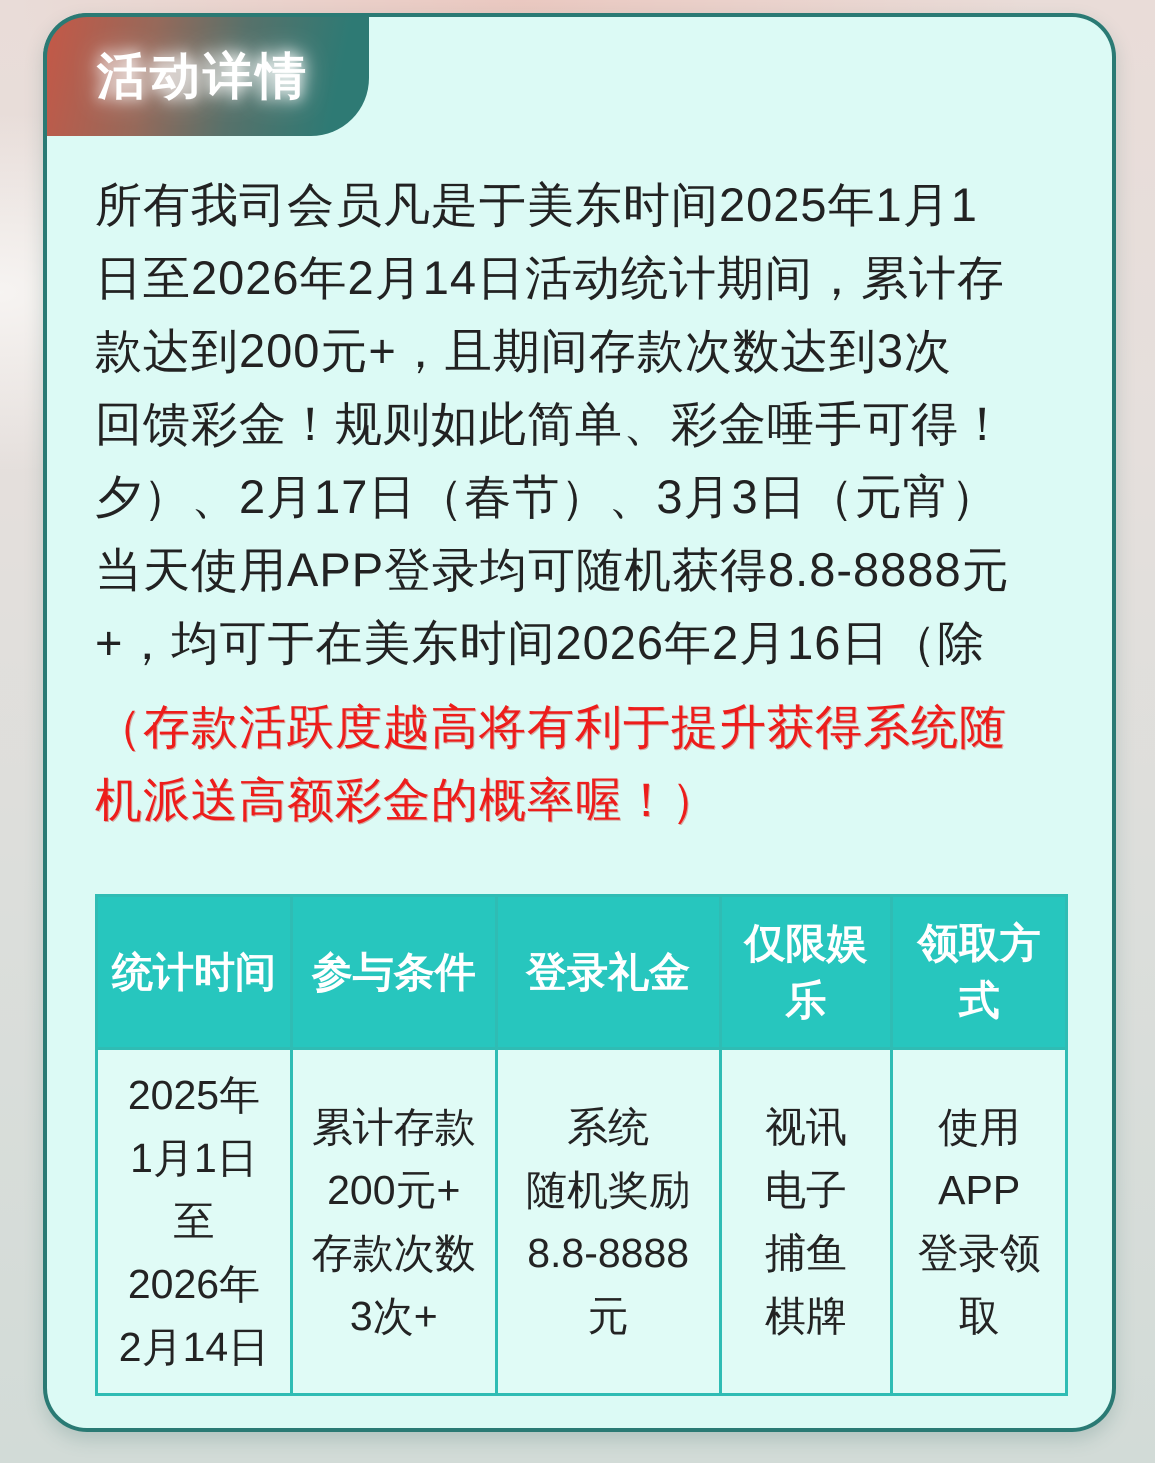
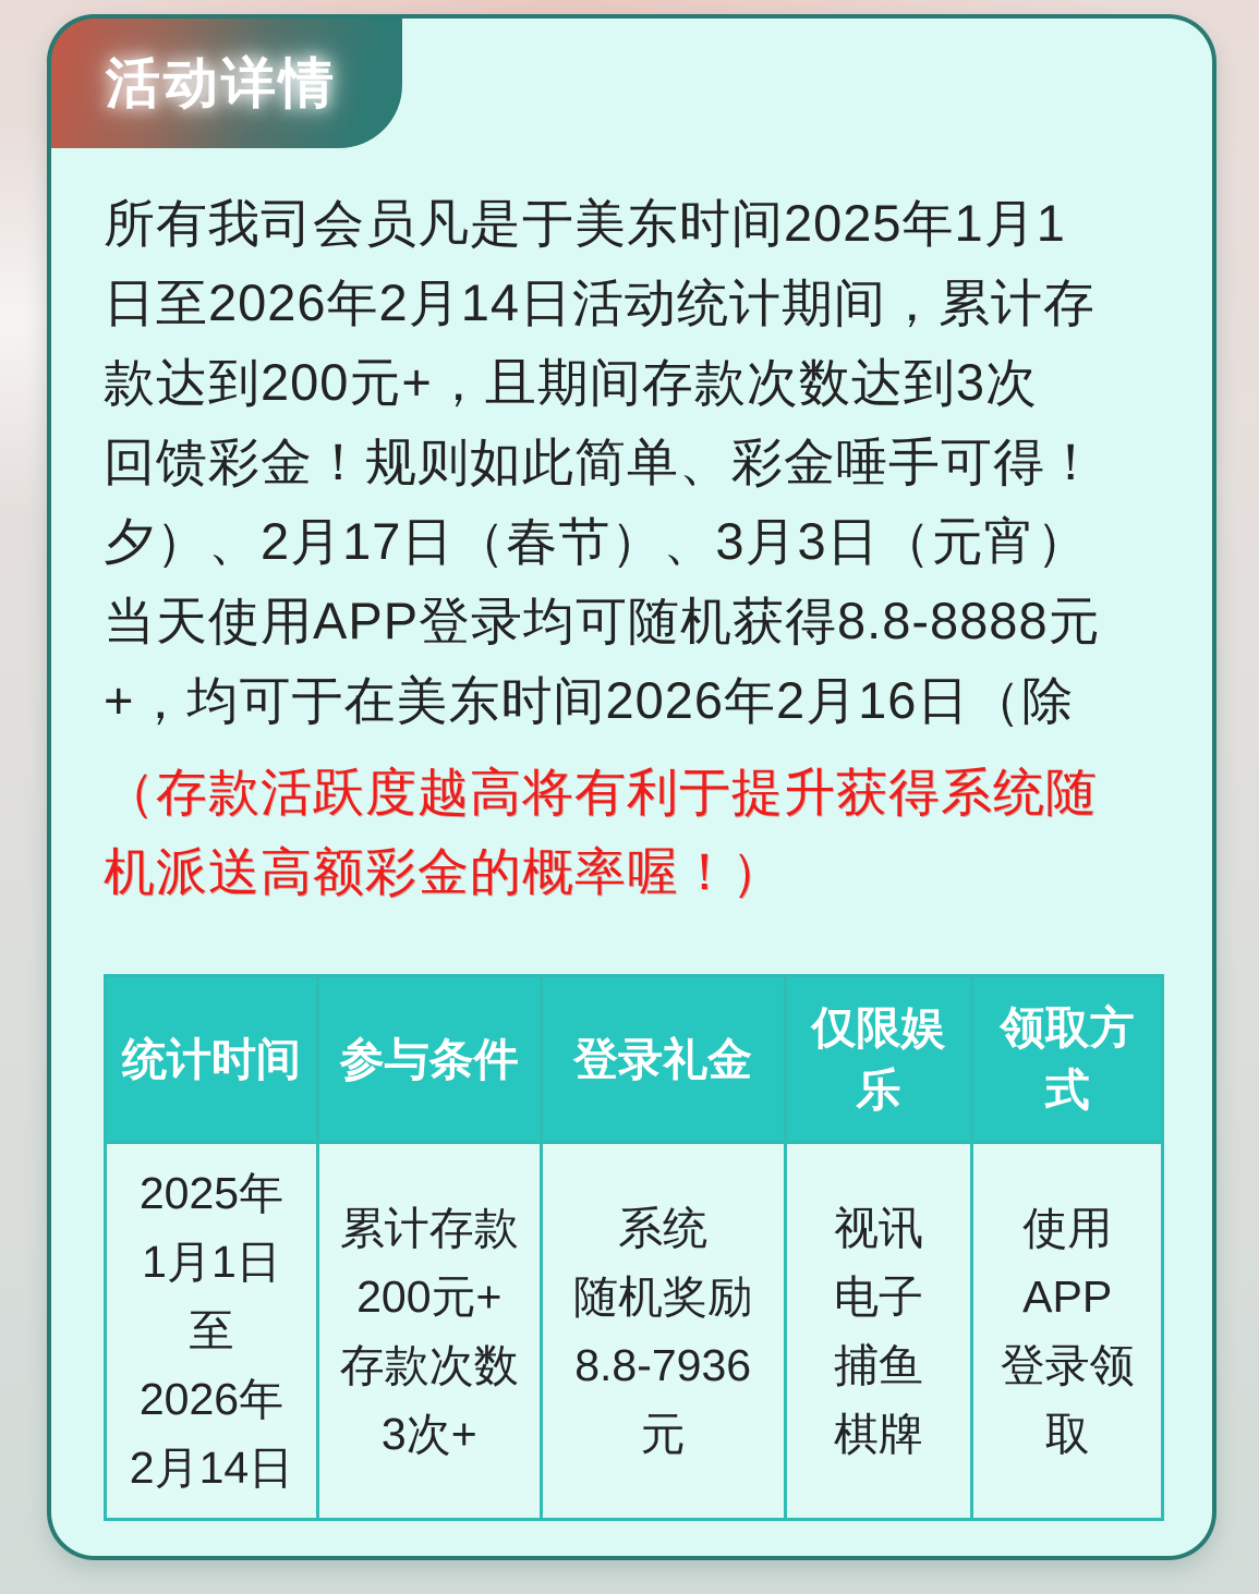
  活动详情
  所有我司会员凡是于美东时间2025年1月1
  日至2026年2月14日活动统计期间，累计存
  款达到200元+，且期间存款次数达到3次
  回馈彩金！规则如此简单、彩金唾手可得！
  夕）、2月17日（春节）、3月3日（元宵）
  当天使用APP登录均可随机获得8.8-8888元
  +，均可于在美东时间2026年2月16日（除
  （存款活跃度越高将有利于提升获得系统随
  机派送高额彩金的概率喔！）
  统计时间	参与条件	登录礼金	仅限娱乐	领取方式
- 2025年1月1日至2026年2月14日	累计存款200元+存款次数3次+	系统随机奖励8.8-8888元	视讯电子捕鱼棋牌	使用APP登录领取
+ 2025年1月1日至2026年2月14日	累计存款200元+存款次数3次+	系统随机奖励8.8-7936元	视讯电子捕鱼棋牌	使用APP登录领取
